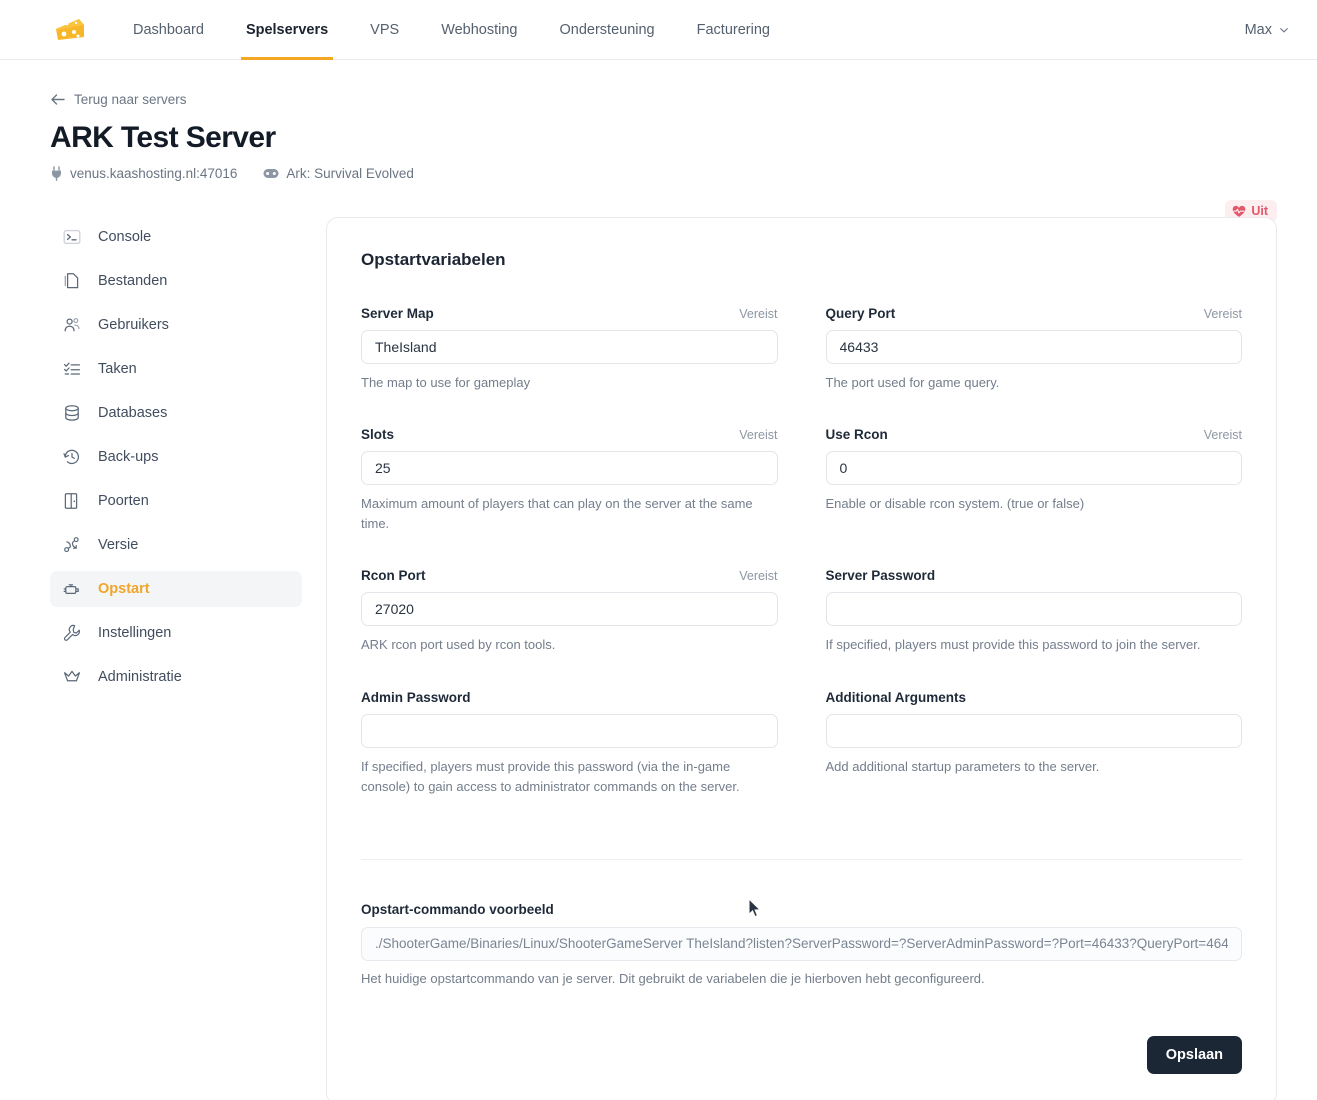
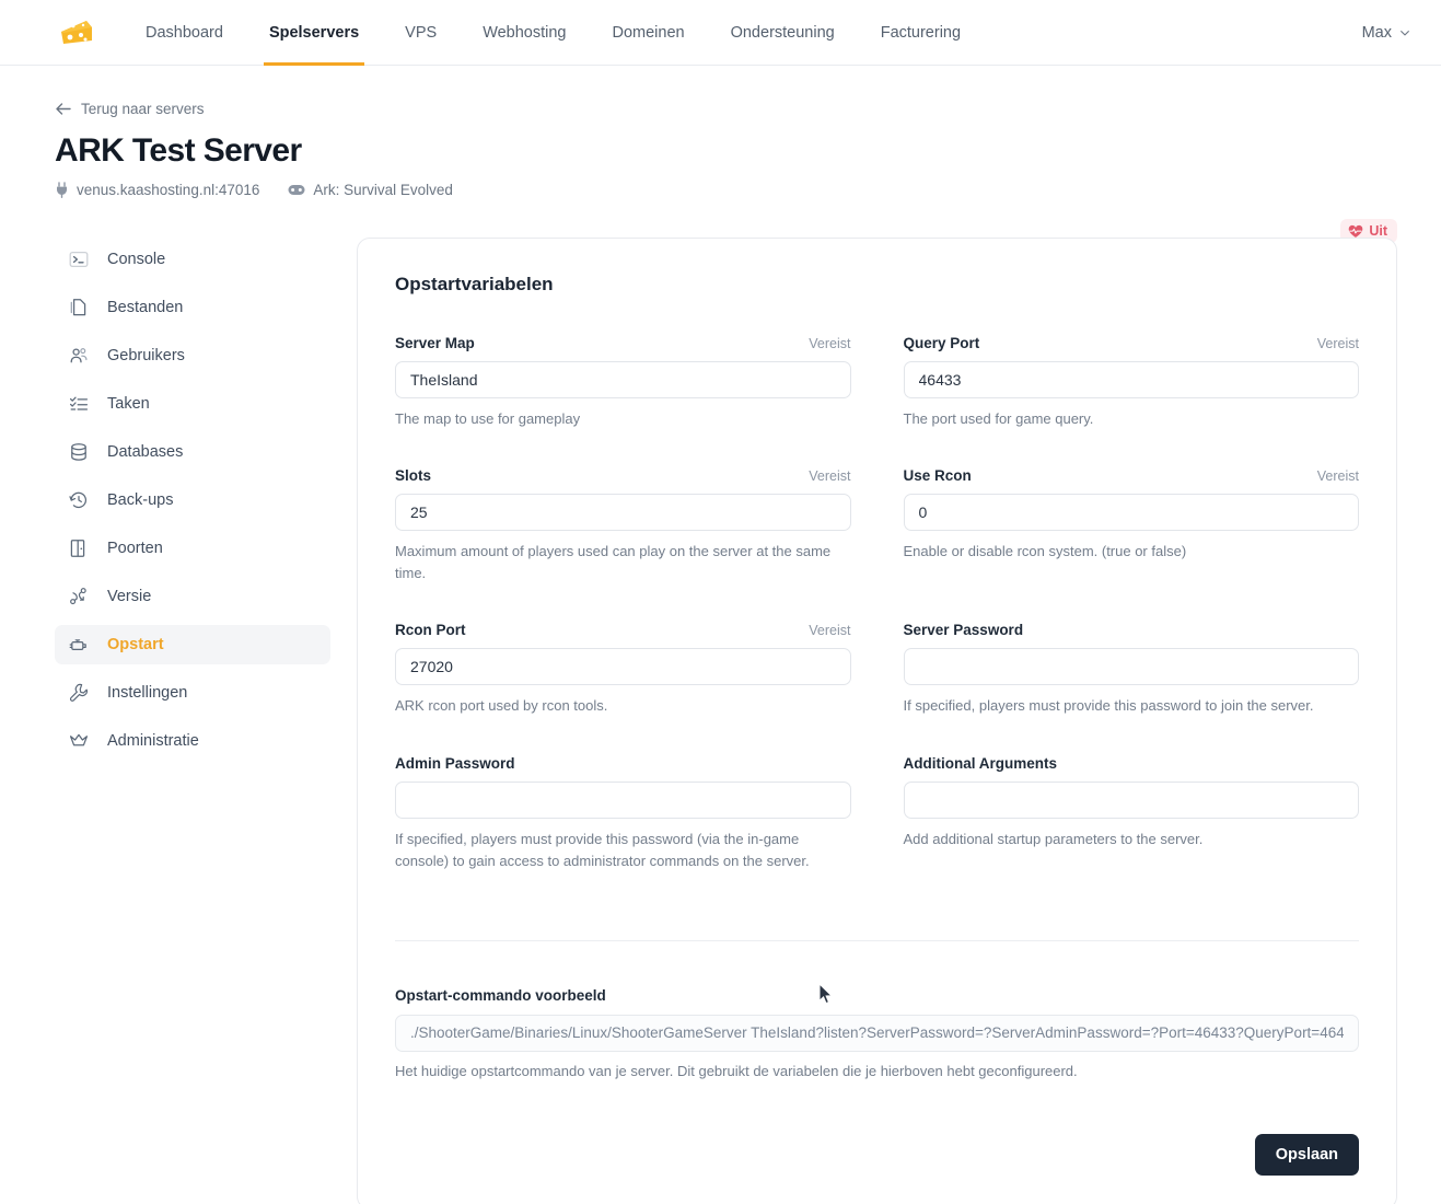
  Dashboard
  Spelservers
  VPS
  Webhosting
+ Domeinen
  Ondersteuning
  Facturering
  Max
  Terug naar servers
  ARK Test Server
  venus.kaashosting.nl:47016
  Ark: Survival Evolved
  Uit
  Console
  Bestanden
  Gebruikers
  Taken
  Databases
  Back-ups
  Poorten
  Versie
  Opstart
  Instellingen
  Administratie
  Opstartvariabelen
  Server Map
  Vereist
  TheIsland
  The map to use for gameplay
  Query Port
  Vereist
  46433
  The port used for game query.
  Slots
  Vereist
  25
- Maximum amount of players that can play on the server at the same time.
+ Maximum amount of players used can play on the server at the same time.
  Use Rcon
  Vereist
  0
  Enable or disable rcon system. (true or false)
  Rcon Port
  Vereist
  27020
  ARK rcon port used by rcon tools.
  Server Password
  If specified, players must provide this password to join the server.
  Admin Password
  If specified, players must provide this password (via the in-game console) to gain access to administrator commands on the server.
  Additional Arguments
  Add additional startup parameters to the server.
  Opstart-commando voorbeeld
  ./ShooterGame/Binaries/Linux/ShooterGameServer TheIsland?listen?ServerPassword=?ServerAdminPassword=?Port=46433?QueryPort=464
  Het huidige opstartcommando van je server. Dit gebruikt de variabelen die je hierboven hebt geconfigureerd.
  Opslaan
